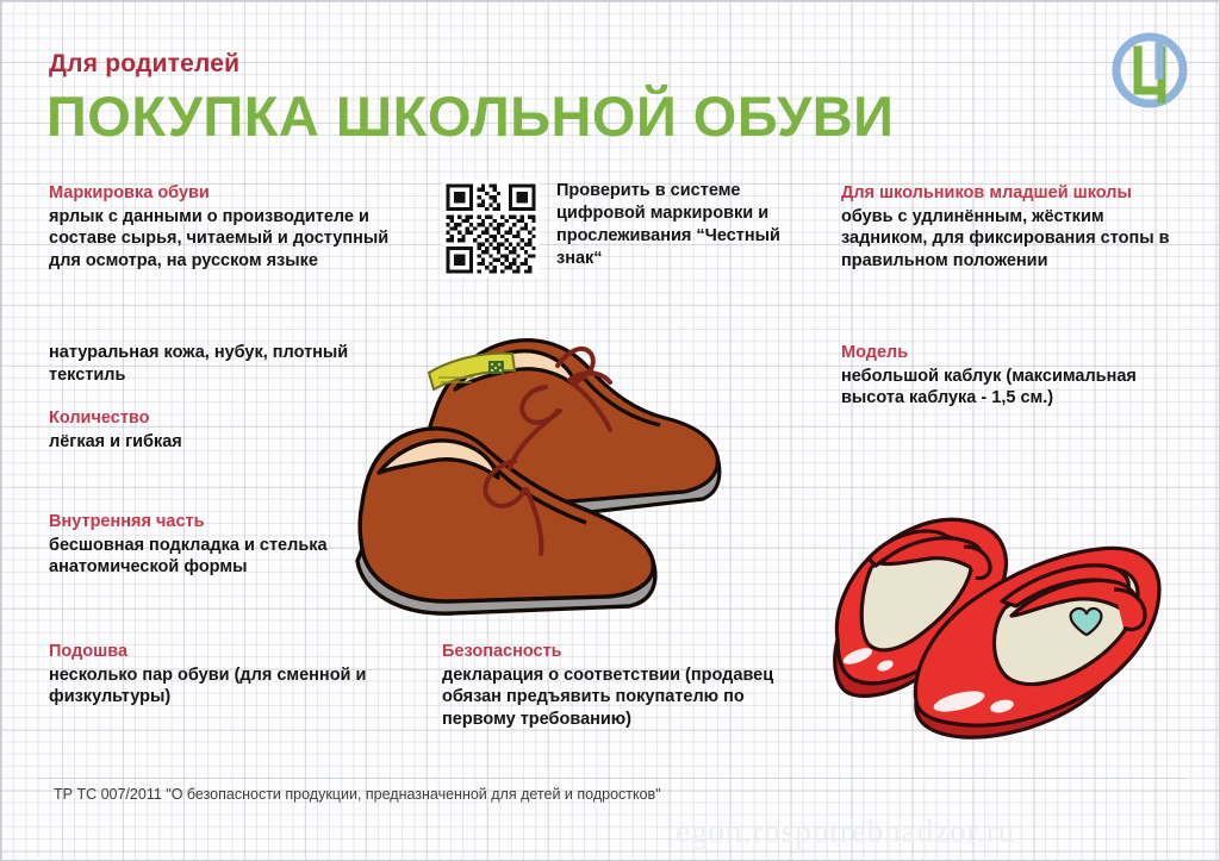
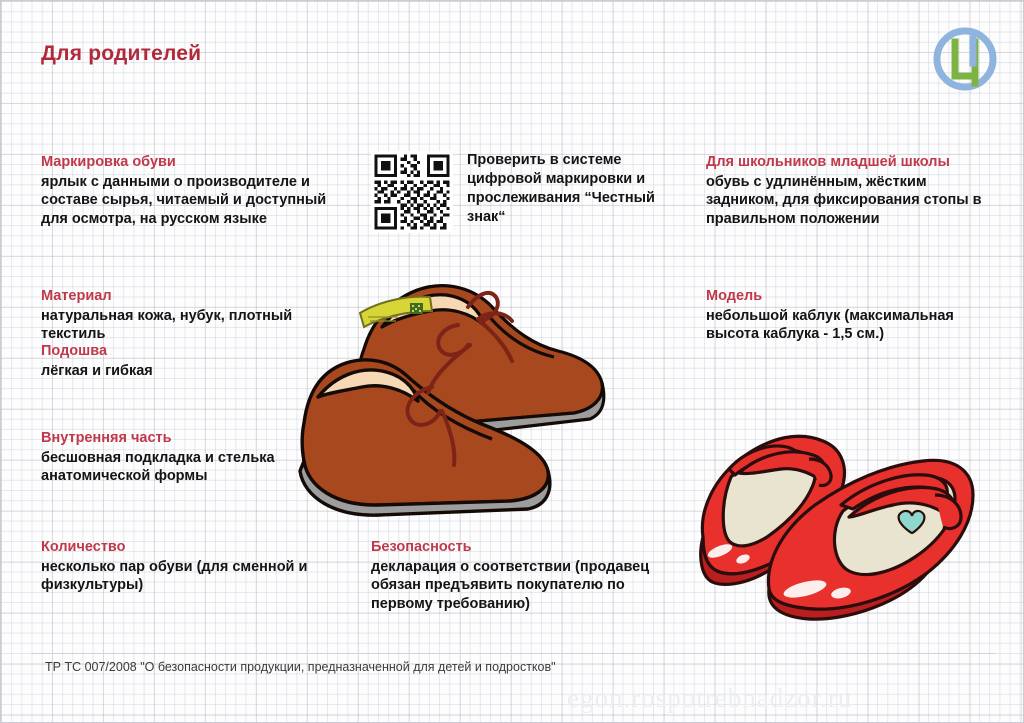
  Для родителей
- ПОКУПКА ШКОЛЬНОЙ ОБУВИ
  Маркировка обуви
  ярлык с данными о производителе и составе сырья, читаемый и доступный для осмотра, на русском языке
+ Материал
  натуральная кожа, нубук, плотный текстиль
- Количество
+ Подошва
  лёгкая и гибкая
  Внутренняя часть
  бесшовная подкладка и стелька анатомической формы
- Подошва
+ Количество
  несколько пар обуви (для сменной и физкультуры)
  Проверить в системе цифровой маркировки и прослеживания “Честный знак“
  Безопасность
  декларация о соответствии (продавец обязан предъявить покупателю по первому требованию)
  Для школьников младшей школы
  обувь с удлинённым, жёстким задником, для фиксирования стопы в правильном положении
  Модель
  небольшой каблук (максимальная высота каблука - 1,5 см.)
- ТР ТС 007/2011 "О безопасности продукции, предназначенной для детей и подростков"
+ ТР ТС 007/2008 "О безопасности продукции, предназначенной для детей и подростков"
  egon.rospotrebnadzor.ru
